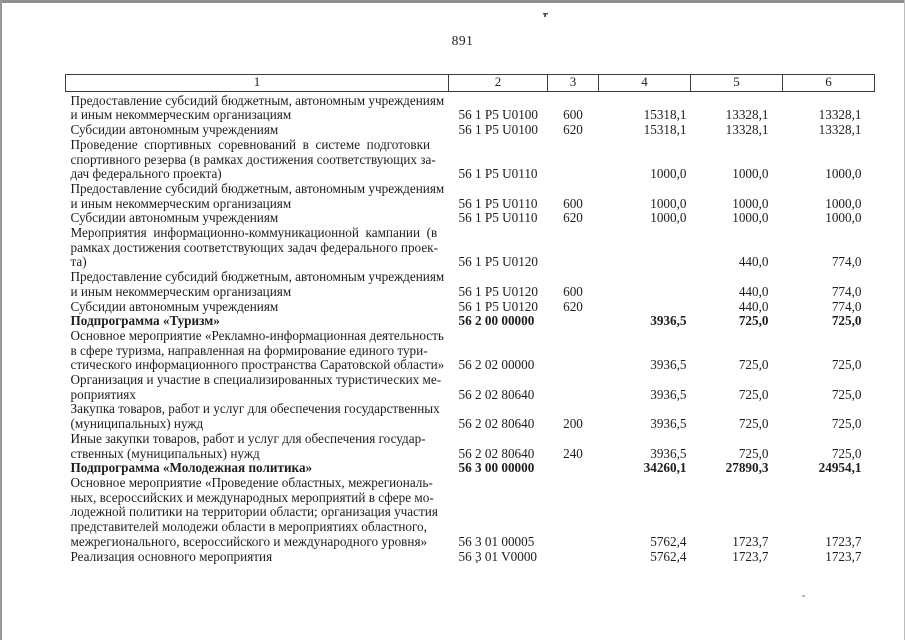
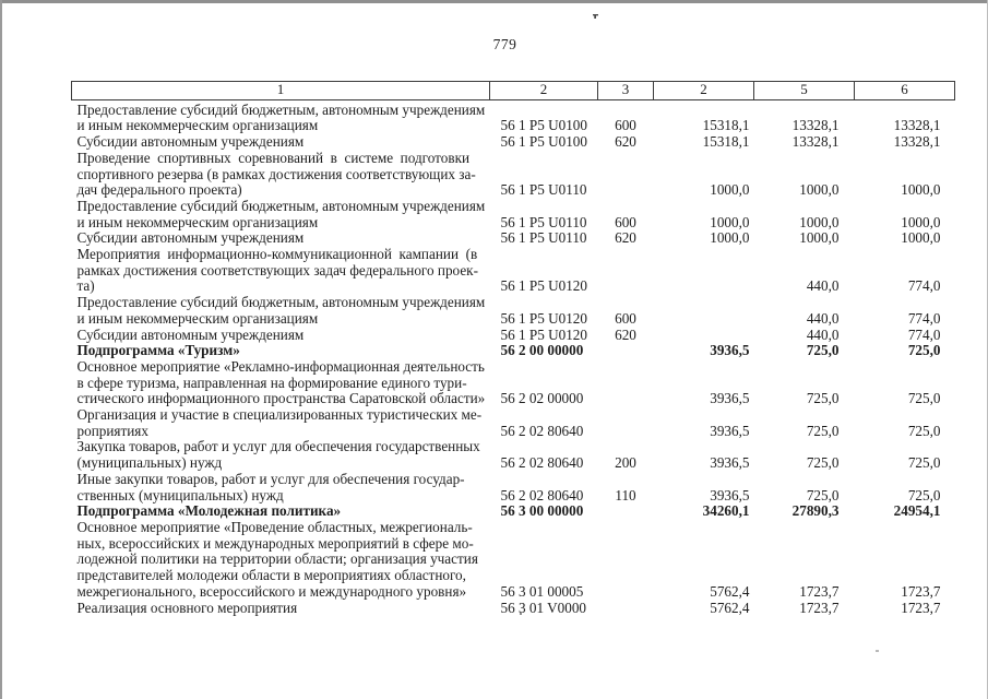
- 891
+ 779
- 1	2	3	4	5	6
+ 1	2	3	2	5	6
  Предоставление субсидий бюджетным, автономным учреждениям и иным некоммерческим организациям	56 1 P5 U0100	600	15318,1	13328,1	13328,1
  Субсидии автономным учреждениям	56 1 P5 U0100	620	15318,1	13328,1	13328,1
  Проведение спортивных соревнований в системе подготовки спортивного резерва (в рамках достижения соответствующих за- дач федерального проекта)	56 1 P5 U0110		1000,0	1000,0	1000,0
  Предоставление субсидий бюджетным, автономным учреждениям и иным некоммерческим организациям	56 1 P5 U0110	600	1000,0	1000,0	1000,0
  Субсидии автономным учреждениям	56 1 P5 U0110	620	1000,0	1000,0	1000,0
  Мероприятия информационно-коммуникационной кампании (в рамках достижения соответствующих задач федерального проек- та)	56 1 P5 U0120			440,0	774,0
  Предоставление субсидий бюджетным, автономным учреждениям и иным некоммерческим организациям	56 1 P5 U0120	600		440,0	774,0
  Субсидии автономным учреждениям	56 1 P5 U0120	620		440,0	774,0
  Подпрограмма «Туризм»	56 2 00 00000		3936,5	725,0	725,0
  Основное мероприятие «Рекламно-информационная деятельность в сфере туризма, направленная на формирование единого тури- стического информационного пространства Саратовской области»	56 2 02 00000		3936,5	725,0	725,0
  Организация и участие в специализированных туристических ме- роприятиях	56 2 02 80640		3936,5	725,0	725,0
  Закупка товаров, работ и услуг для обеспечения государственных (муниципальных) нужд	56 2 02 80640	200	3936,5	725,0	725,0
- Иные закупки товаров, работ и услуг для обеспечения государ- ственных (муниципальных) нужд	56 2 02 80640	240	3936,5	725,0	725,0
+ Иные закупки товаров, работ и услуг для обеспечения государ- ственных (муниципальных) нужд	56 2 02 80640	110	3936,5	725,0	725,0
  Подпрограмма «Молодежная политика»	56 3 00 00000		34260,1	27890,3	24954,1
  Основное мероприятие «Проведение областных, межрегиональ- ных, всероссийских и международных мероприятий в сфере мо- лодежной политики на территории области; организация участия представителей молодежи области в мероприятиях областного, межрегионального, всероссийского и международного уровня»	56 3 01 00005		5762,4	1723,7	1723,7
  Реализация основного мероприятия	56 3 01 V0000		5762,4	1723,7	1723,7
